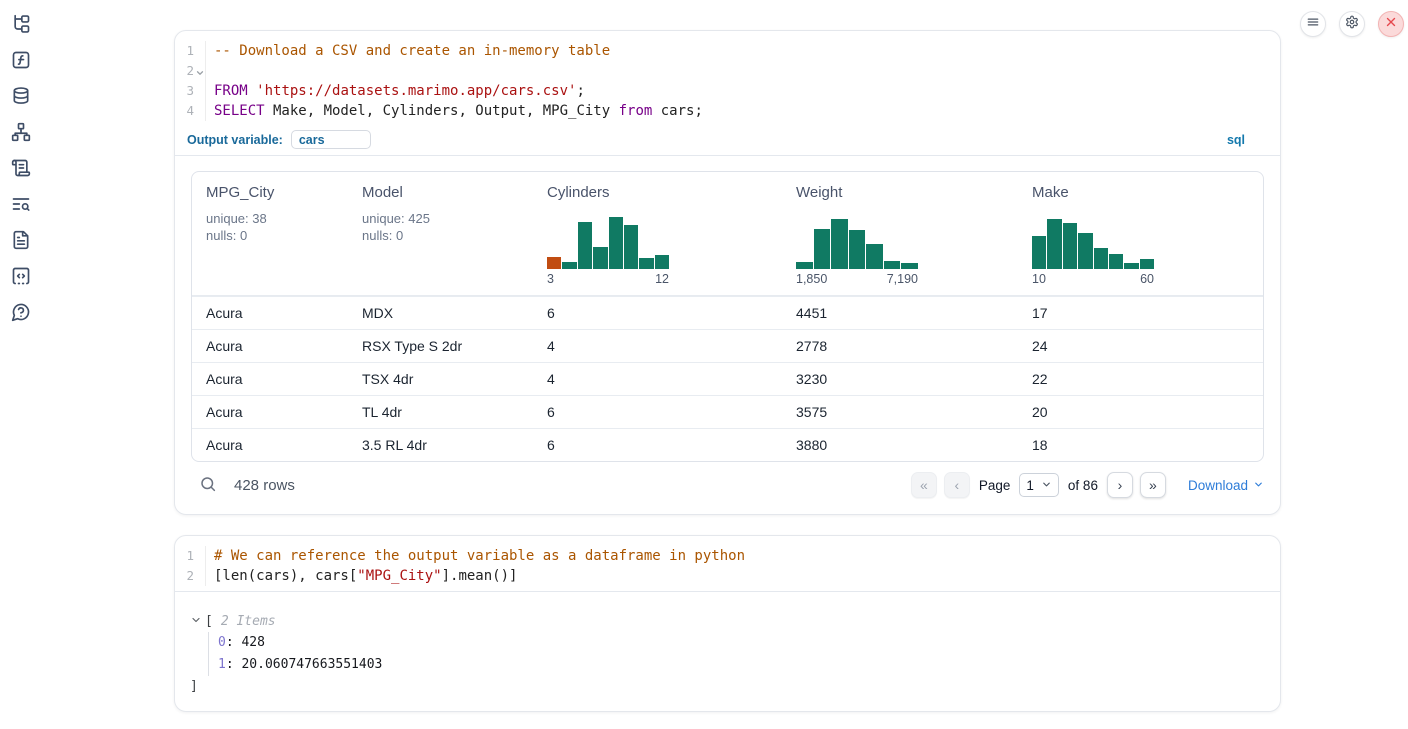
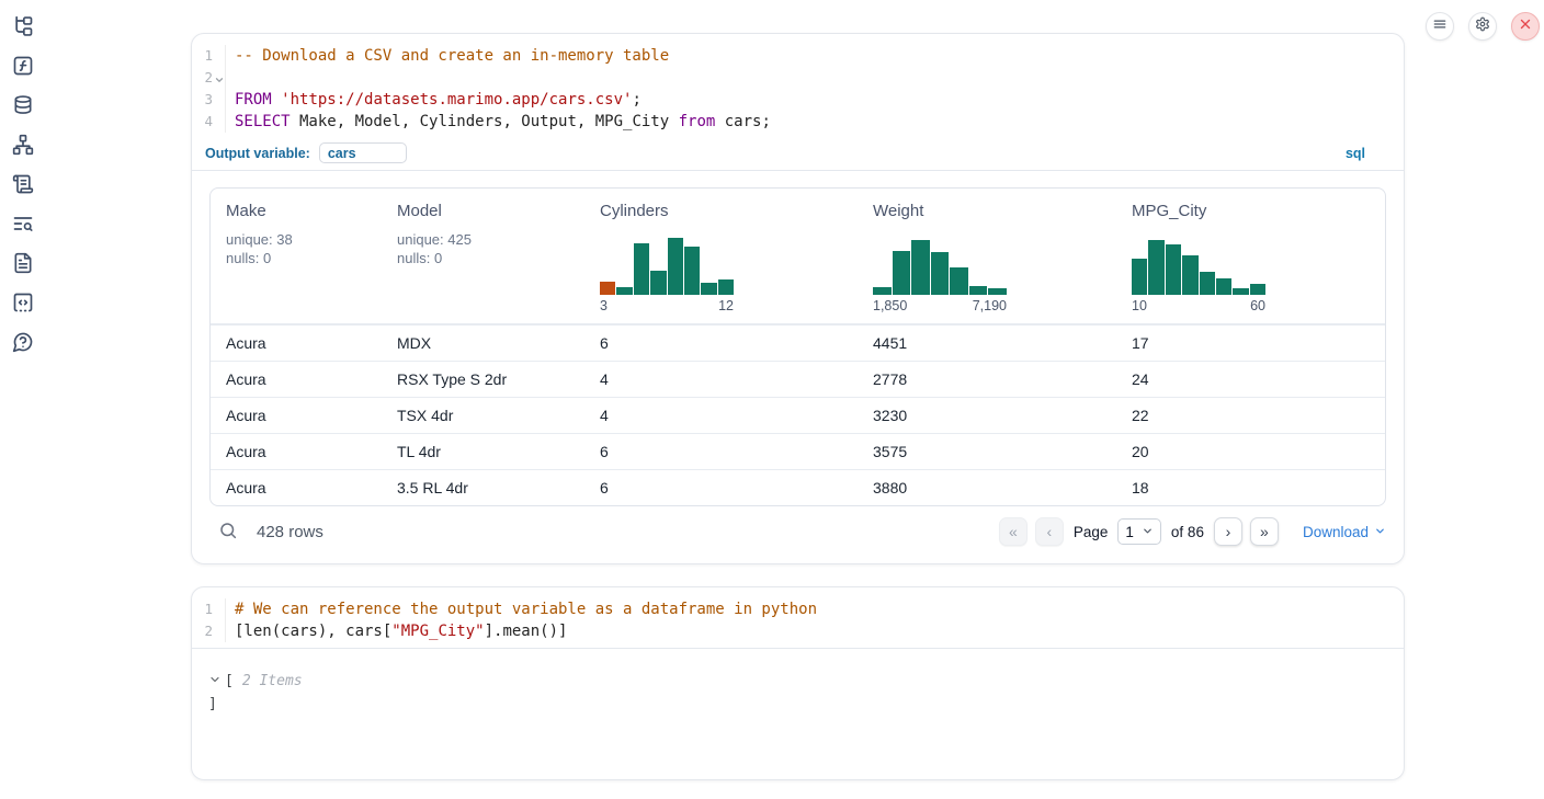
  1
  -- Download a CSV and create an in-memory table
  2
  3
  FROM 'https://datasets.marimo.app/cars.csv';
  4
  SELECT Make, Model, Cylinders, Output, MPG_City from cars;
  Output variable:
  cars
  sql
- MPG_City
+ Make
  unique: 38
  nulls: 0
  Model
  unique: 425
  nulls: 0
  Cylinders
  3
  12
  Weight
  1,850
  7,190
- Make
+ MPG_City
  10
  60
  Acura
  MDX
  6
  4451
  17
  Acura
  RSX Type S 2dr
  4
  2778
  24
  Acura
  TSX 4dr
  4
  3230
  22
  Acura
  TL 4dr
  6
  3575
  20
  Acura
  3.5 RL 4dr
  6
  3880
  18
  428 rows
  «
  ‹
  Page
  1
  of 86
  ›
  »
  Download
  1
  # We can reference the output variable as a dataframe in python
  2
  [len(cars), cars["MPG_City"].mean()]
  [
  2 Items
- 0: 428
- 1: 20.060747663551403
  ]
